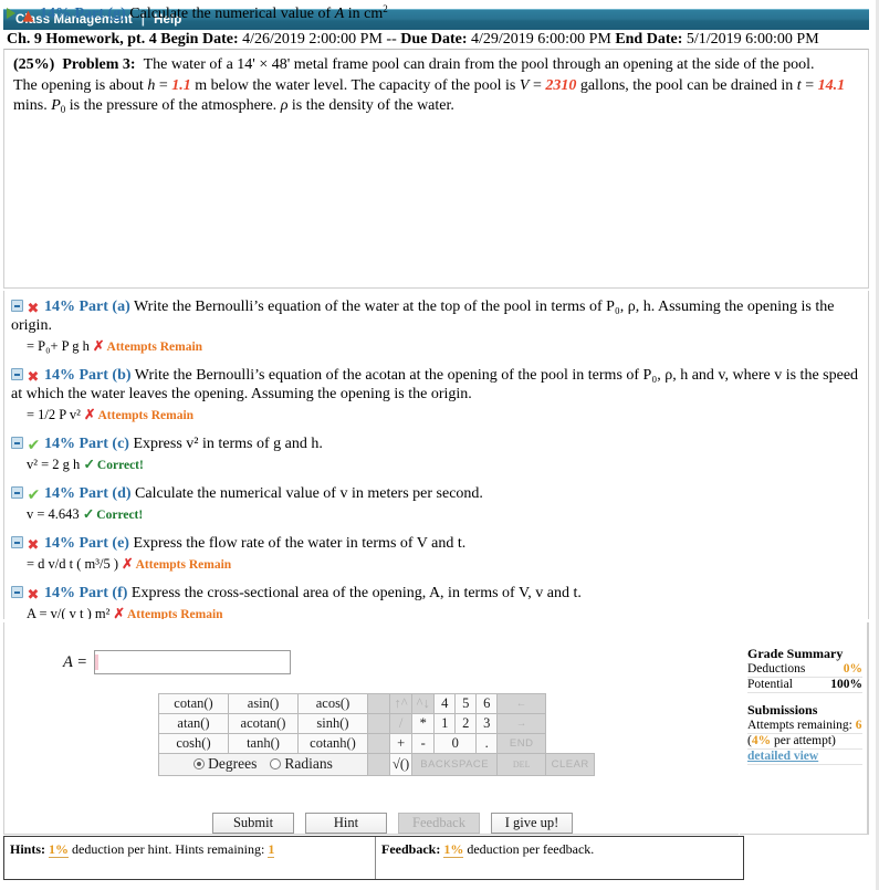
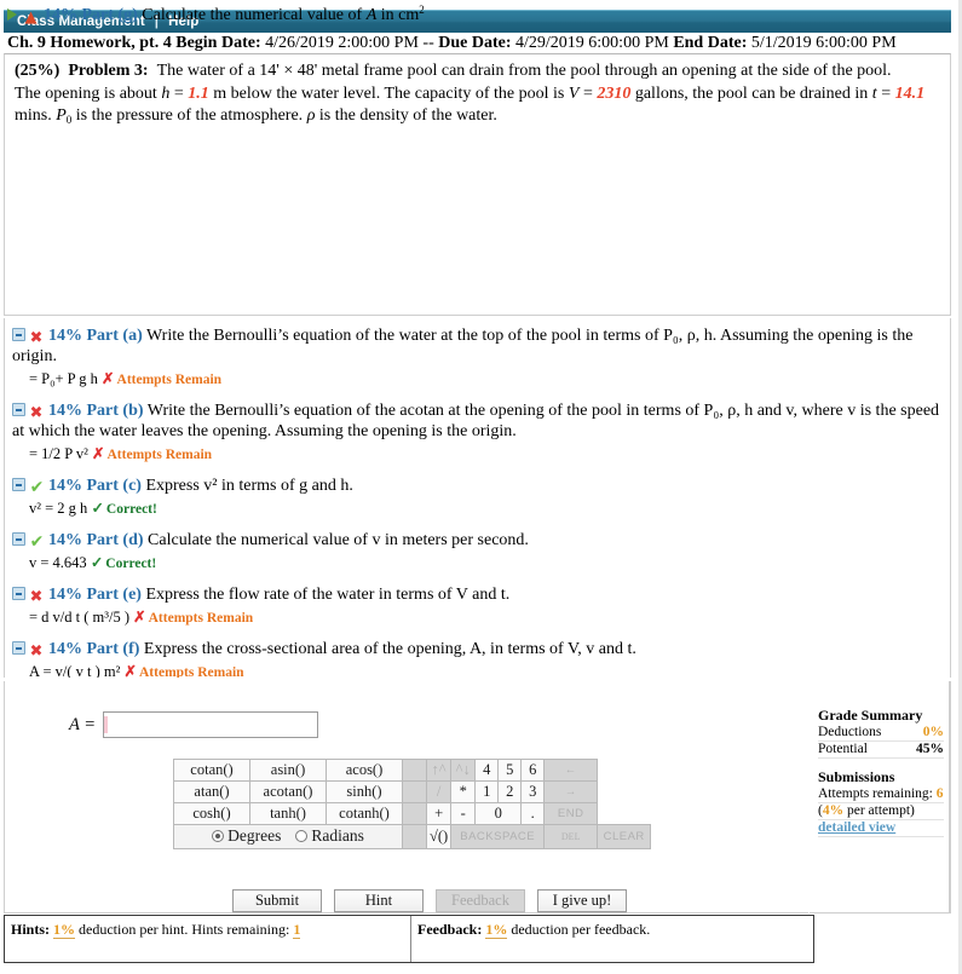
  Class Management
  |
  Help
  Ch. 9 Homework, pt. 4 Begin Date: 4/26/2019 2:00:00 PM -- Due Date: 4/29/2019 6:00:00 PM End Date: 5/1/2019 6:00:00 PM
  (25%) Problem 3: The water of a 14' × 48' metal frame pool can drain from the pool through an opening at the side of the pool.
  The opening is about h = 1.1 m below the water level. The capacity of the pool is V = 2310 gallons, the pool can be drained in t = 14.1
  mins. P0 is the pressure of the atmosphere. ρ is the density of the water.
  ✖ 14% Part (a) Write the Bernoulli’s equation of the water at the top of the pool in terms of P₀, ρ, h. Assuming the opening is the origin.
  = P₀+ P g h ✗ Attempts Remain
  ✖ 14% Part (b) Write the Bernoulli’s equation of the acotan at the opening of the pool in terms of P₀, ρ, h and v, where v is the speed at which the water leaves the opening. Assuming the opening is the origin.
  = 1/2 P v² ✗ Attempts Remain
  ✔ 14% Part (c) Express v² in terms of g and h.
  v² = 2 g h ✓ Correct!
  ✔ 14% Part (d) Calculate the numerical value of v in meters per second.
  v = 4.643 ✓ Correct!
  ✖ 14% Part (e) Express the flow rate of the water in terms of V and t.
  = d v/d t ( m³/5 ) ✗ Attempts Remain
  ✖ 14% Part (f) Express the cross-sectional area of the opening, A, in terms of V, v and t.
  A = v/( v t ) m² ✗ Attempts Remain
  ▲ 14% Part (g) Calculate the numerical value of A in cm2
  A =
  cotan()	asin()	acos()		↑^	^↓	4	5	6	←
  atan()	acotan()	sinh()			*	1	2	3	→
  cosh()	tanh()	cotanh()		+	-	0	.	END
  Degrees Radians		√()	BACKSPACE	DEL	CLEAR
  Submit
  Hint
  Feedback
  I give up!
  Grade Summary
  Deductions
  0%
  Potential
- 100%
+ 45%
  Submissions
  Attempts remaining: 6
  (4% per attempt)
  detailed view
  Hints: 1% deduction per hint. Hints remaining: 1
  Feedback: 1% deduction per feedback.
